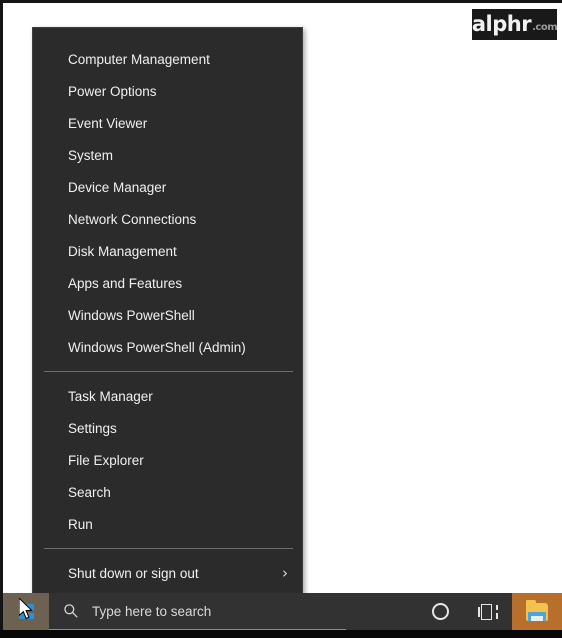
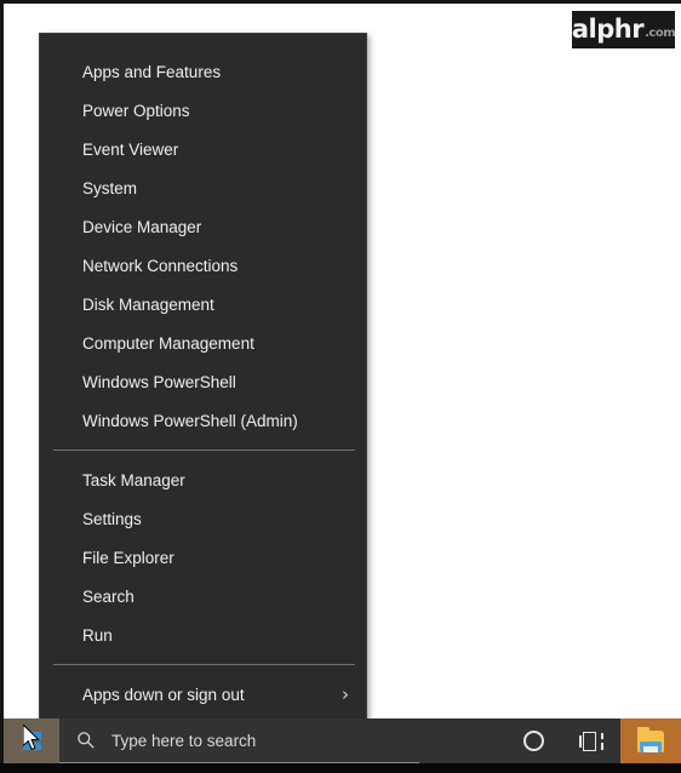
  alphr
  .com
- Computer Management
+ Apps and Features
  Power Options
  Event Viewer
  System
  Device Manager
  Network Connections
  Disk Management
- Apps and Features
+ Computer Management
  Windows PowerShell
  Windows PowerShell (Admin)
  Task Manager
  Settings
  File Explorer
  Search
  Run
- Shut down or sign out
+ Apps down or sign out
  ›
  Type here to search
